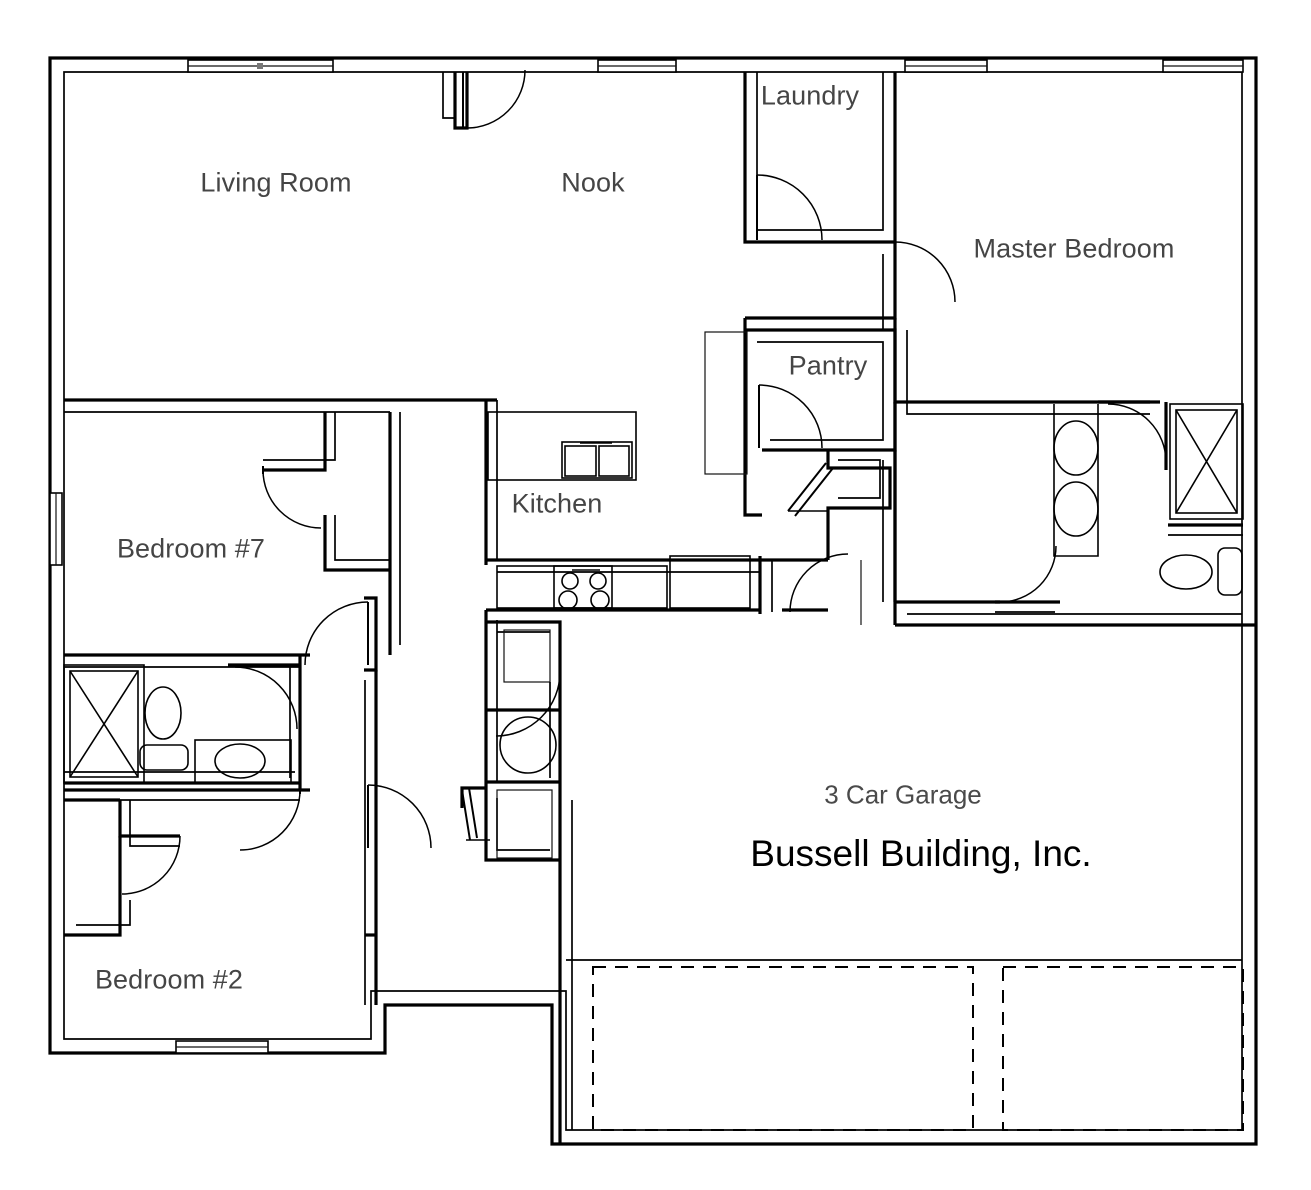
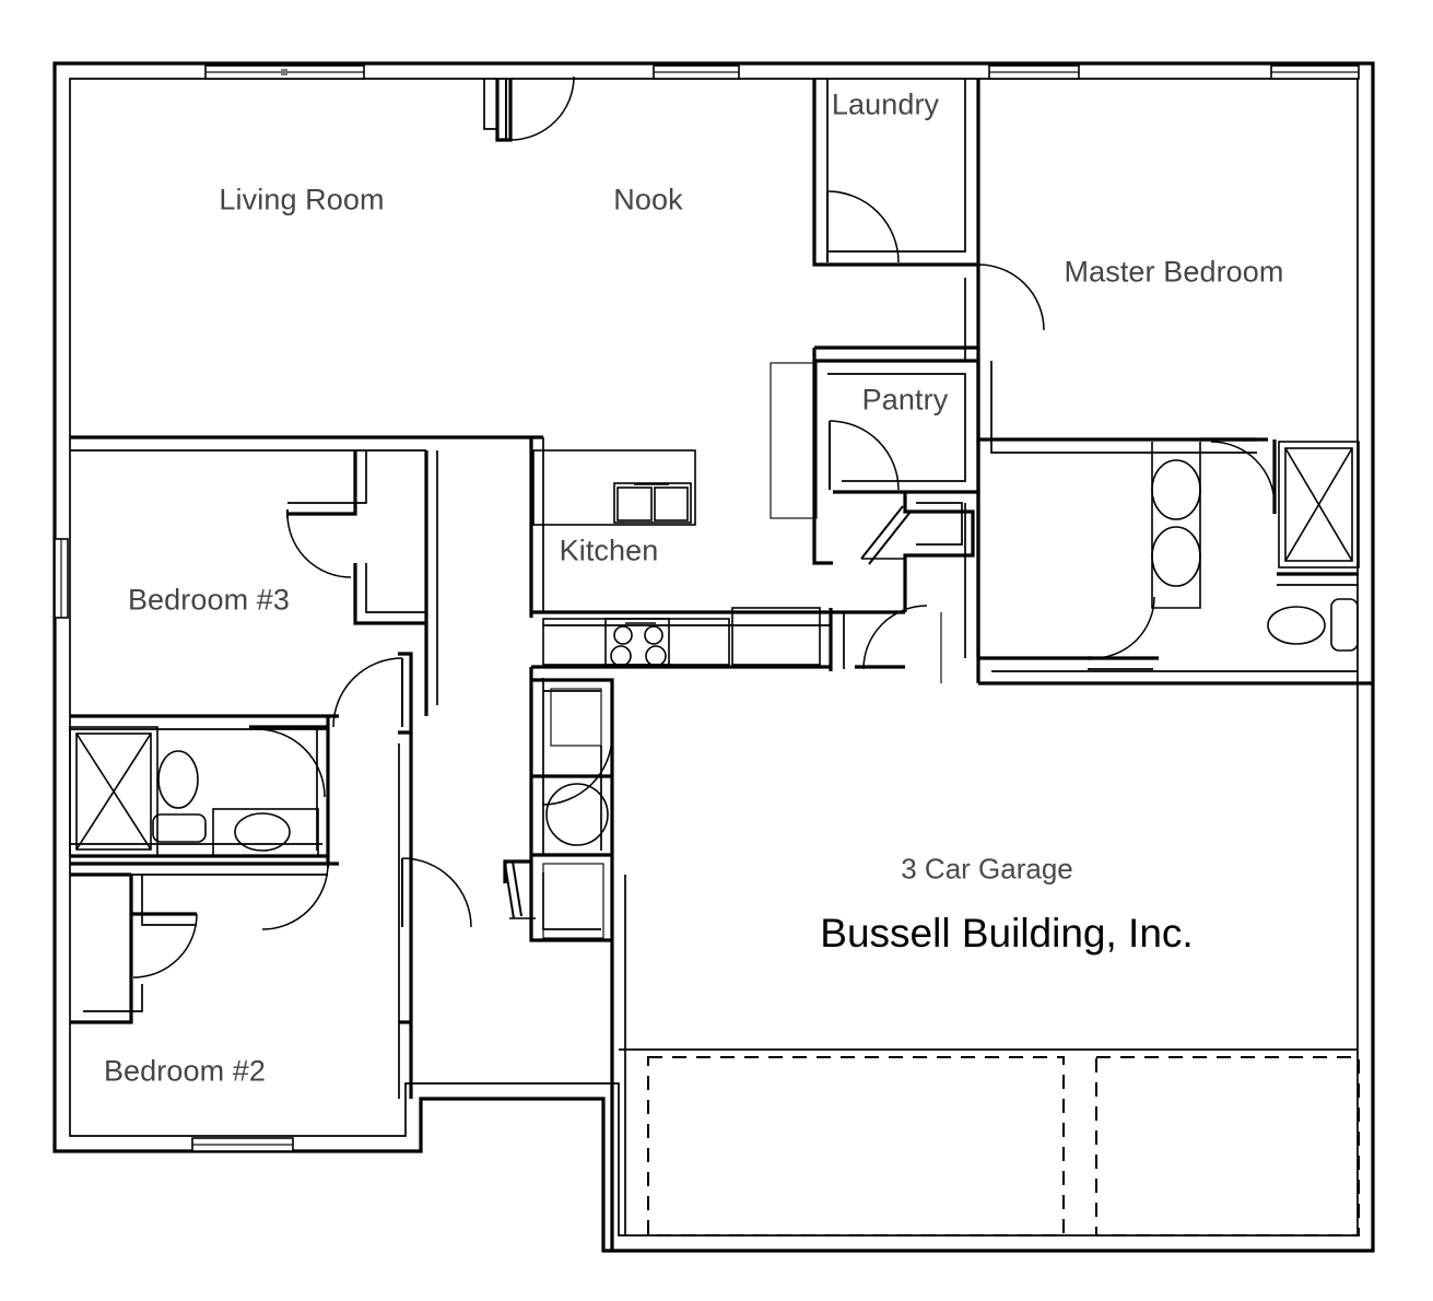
  Living Room
  Nook
  Laundry
  Master Bedroom
  Pantry
  Kitchen
- Bedroom #7
+ Bedroom #3
  Bedroom #2
  3 Car Garage
  Bussell Building, Inc.
